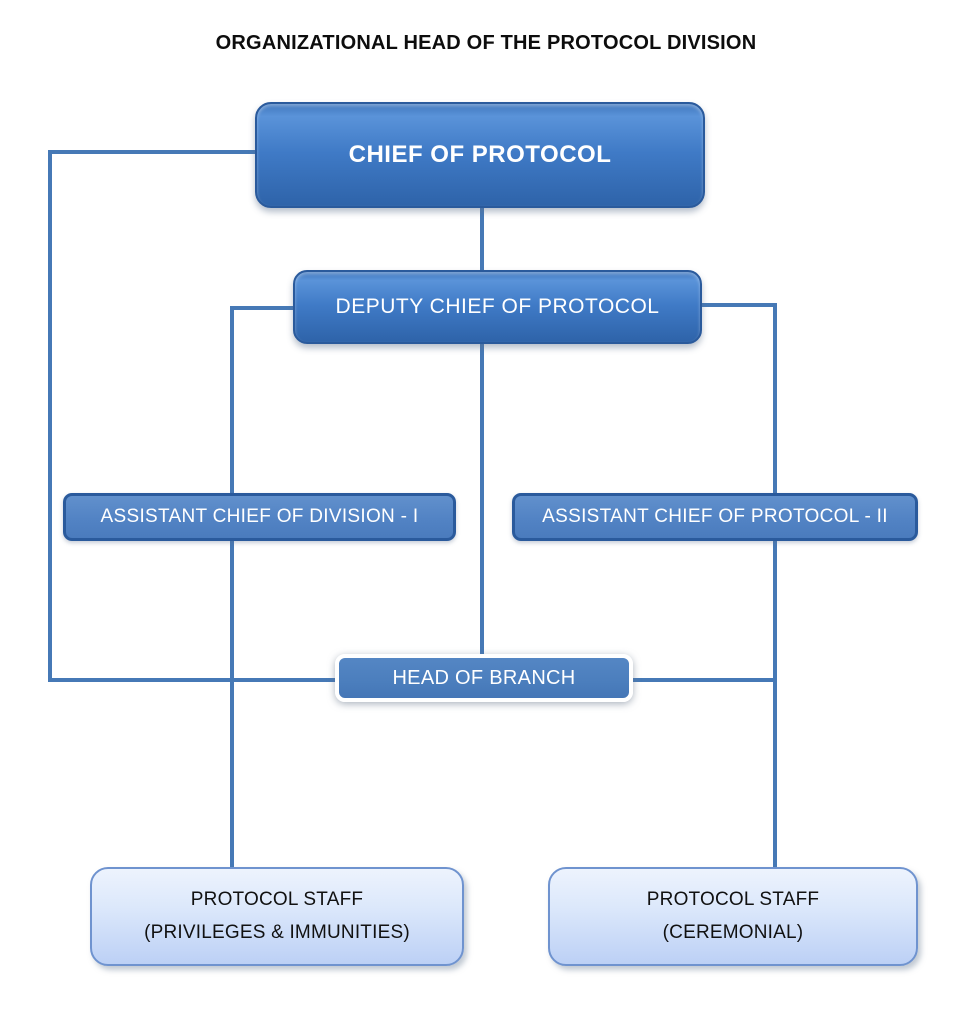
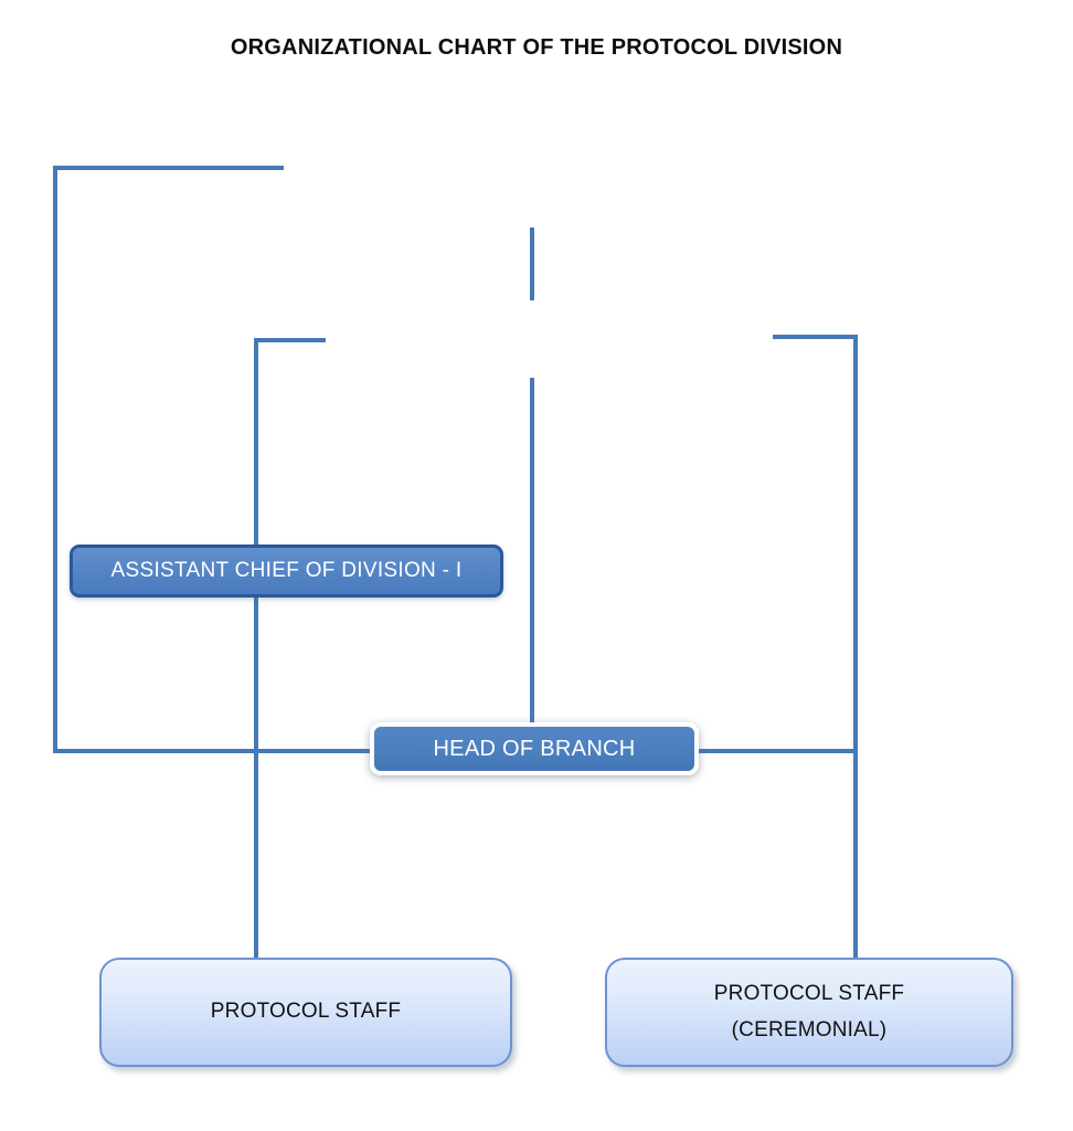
- ORGANIZATIONAL HEAD OF THE PROTOCOL DIVISION
+ ORGANIZATIONAL CHART OF THE PROTOCOL DIVISION
- CHIEF OF PROTOCOL
- DEPUTY CHIEF OF PROTOCOL
  ASSISTANT CHIEF OF DIVISION - I
- ASSISTANT CHIEF OF PROTOCOL - II
  HEAD OF BRANCH
  PROTOCOL STAFF
- (PRIVILEGES & IMMUNITIES)
  PROTOCOL STAFF
  (CEREMONIAL)
